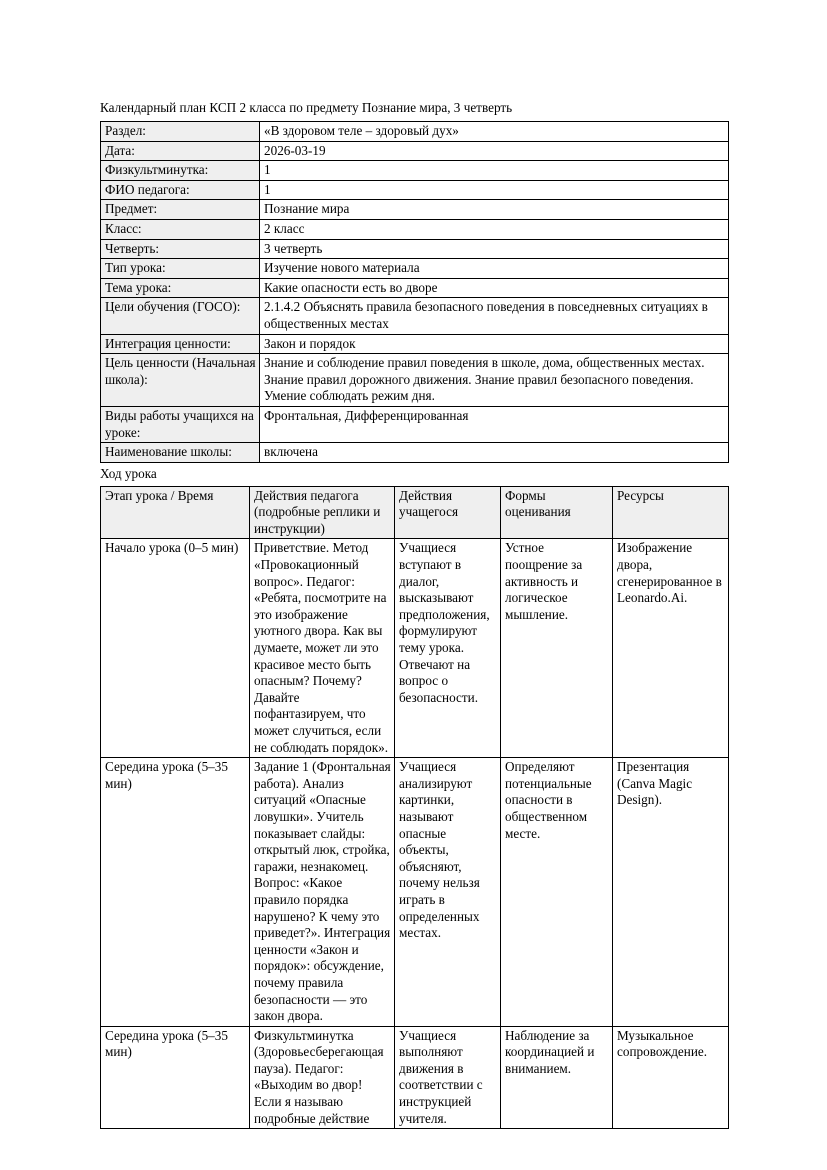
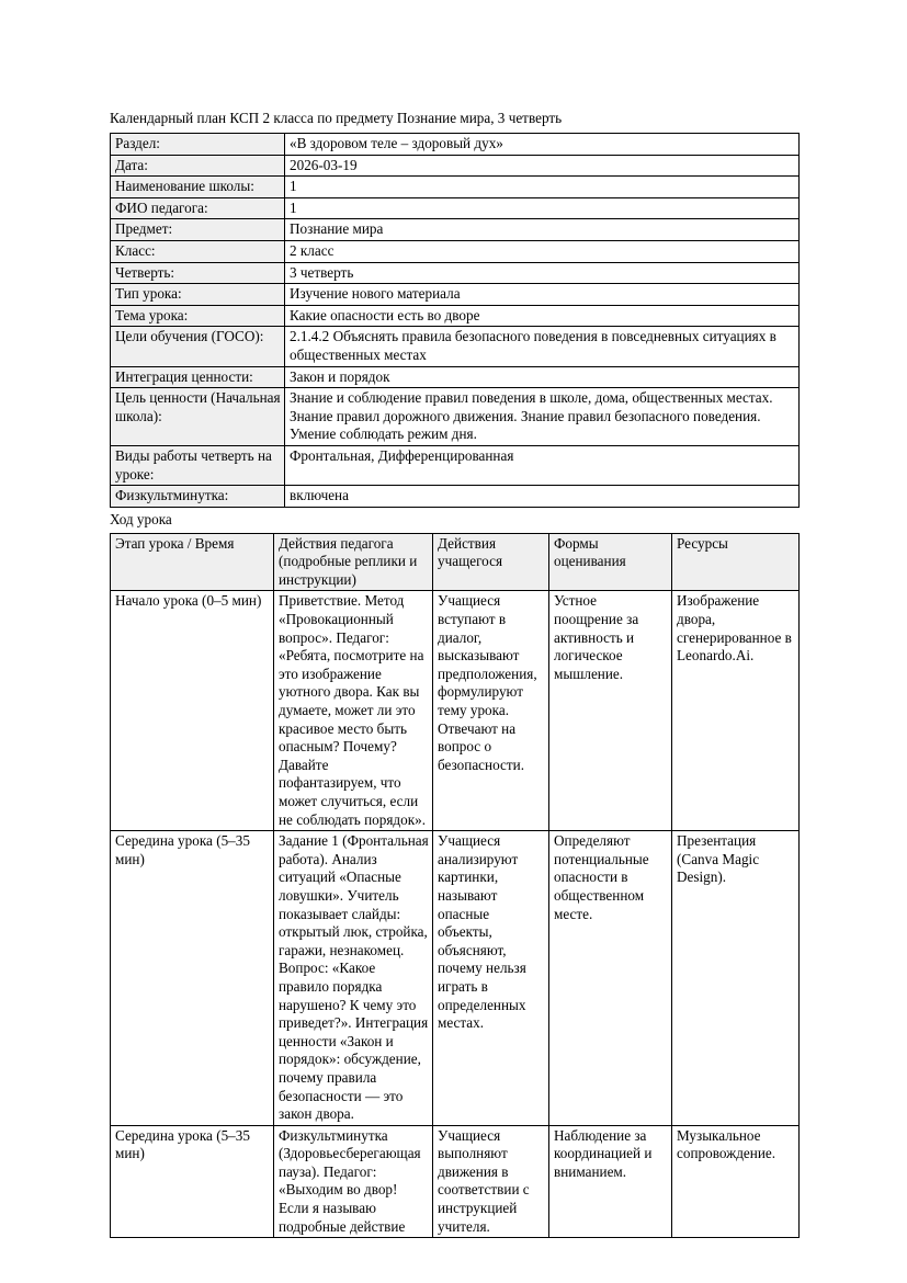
  Календарный план КСП 2 класса по предмету Познание мира, 3 четверть
  Раздел:	«В здоровом теле – здоровый дух»
  Дата:	2026-03-19
- Физкультминутка:	1
+ Наименование школы:	1
  ФИО педагога:	1
  Предмет:	Познание мира
  Класс:	2 класс
  Четверть:	3 четверть
  Тип урока:	Изучение нового материала
  Тема урока:	Какие опасности есть во дворе
  Цели обучения (ГОСО):	2.1.4.2 Объяснять правила безопасного поведения в повседневных ситуациях в общественных местах
  Интеграция ценности:	Закон и порядок
  Цель ценности (Начальная школа):	Знание и соблюдение правил поведения в школе, дома, общественных местах. Знание правил дорожного движения. Знание правил безопасного поведения. Умение соблюдать режим дня.
- Виды работы учащихся на уроке:	Фронтальная, Дифференцированная
+ Виды работы четверть на уроке:	Фронтальная, Дифференцированная
- Наименование школы:	включена
+ Физкультминутка:	включена
  Ход урока
  Этап урока / Время	Действия педагога (подробные реплики и инструкции)	Действия учащегося	Формы оценивания	Ресурсы
  Начало урока (0–5 мин)	Приветствие. Метод «Провокационный вопрос». Педагог: «Ребята, посмотрите на это изображение уютного двора. Как вы думаете, может ли это красивое место быть опасным? Почему? Давайте пофантазируем, что может случиться, если не соблюдать порядок».	Учащиеся вступают в диалог, высказывают предположения, формулируют тему урока. Отвечают на вопрос о безопасности.	Устное поощрение за активность и логическое мышление.	Изображение двора, сгенерированное в Leonardo.Ai.
  Середина урока (5–35 мин)	Задание 1 (Фронтальная работа). Анализ ситуаций «Опасные ловушки». Учитель показывает слайды: открытый люк, стройка, гаражи, незнакомец. Вопрос: «Какое правило порядка нарушено? К чему это приведет?». Интеграция ценности «Закон и порядок»: обсуждение, почему правила безопасности — это закон двора.	Учащиеся анализируют картинки, называют опасные объекты, объясняют, почему нельзя играть в определенных местах.	Определяют потенциальные опасности в общественном месте.	Презентация (Canva Magic Design).
  Середина урока (5–35 мин)	Физкультминутка (Здоровьесберегающая пауза). Педагог: «Выходим во двор! Если я называю подробные действие	Учащиеся выполняют движения в соответствии с инструкцией учителя.	Наблюдение за координацией и вниманием.	Музыкальное сопровождение.
